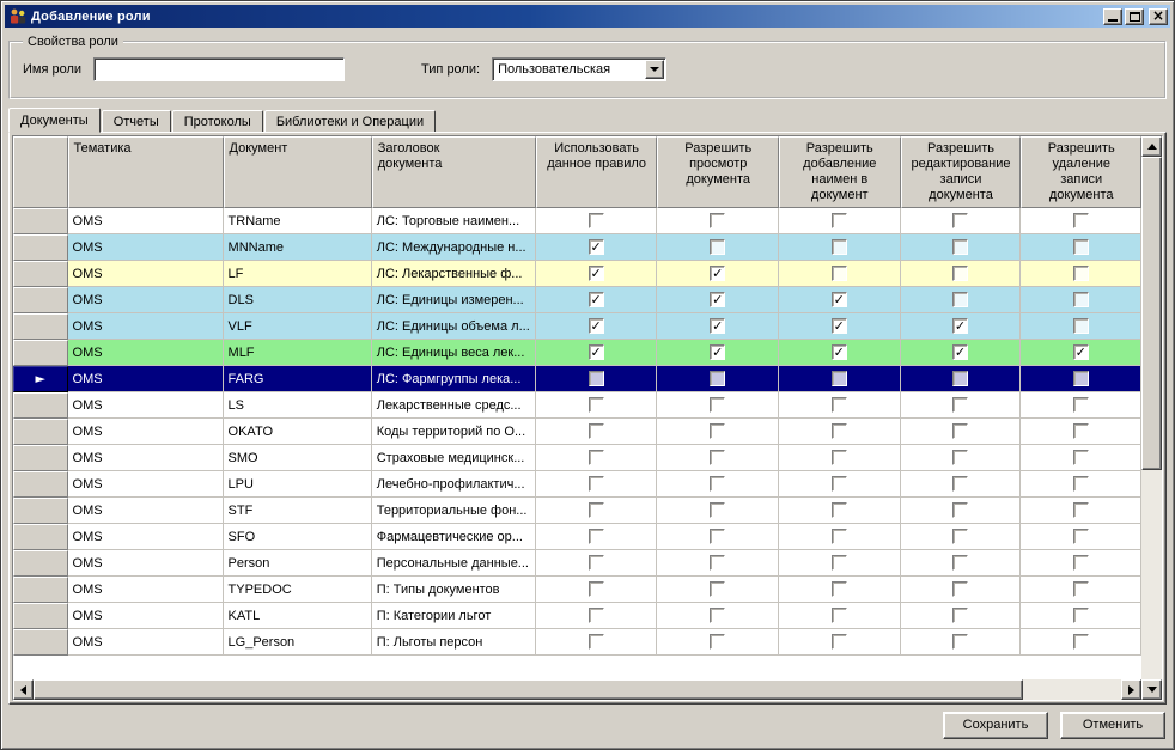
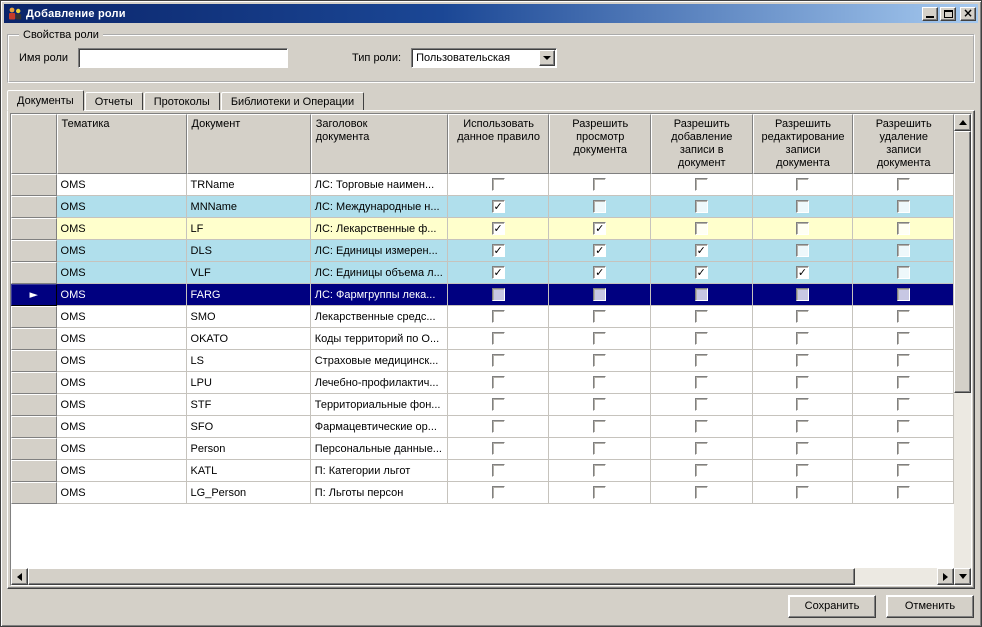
  Добавление роли
  ×
  Свойства роли
  Имя роли
  Тип роли:
  Пользовательская
  Документы
  Отчеты
  Протоколы
  Библиотеки и Операции
- 	Тематика	Документ	Заголовок документа	Использовать данное правило	Разрешить просмотр документа	Разрешить добавление наимен в документ	Разрешить редактирование записи документа	Разрешить удаление записи документа
+ 	Тематика	Документ	Заголовок документа	Использовать данное правило	Разрешить просмотр документа	Разрешить добавление записи в документ	Разрешить редактирование записи документа	Разрешить удаление записи документа
  	OMS	TRName	ЛС: Торговые наимен...
  	OMS	MNName	ЛС: Международные н...	✓
  	OMS	LF	ЛС: Лекарственные ф...	✓	✓
  	OMS	DLS	ЛС: Единицы измерен...	✓	✓	✓
  	OMS	VLF	ЛС: Единицы объема л...	✓	✓	✓	✓
- 	OMS	MLF	ЛС: Единицы веса лек...	✓	✓	✓	✓	✓
  ►	OMS	FARG	ЛС: Фармгруппы лека...
- 	OMS	LS	Лекарственные средс...
+ 	OMS	SMO	Лекарственные средс...
  	OMS	OKATO	Коды территорий по О...
- 	OMS	SMO	Страховые медицинск...
+ 	OMS	LS	Страховые медицинск...
  	OMS	LPU	Лечебно-профилактич...
  	OMS	STF	Территориальные фон...
  	OMS	SFO	Фармацевтические ор...
  	OMS	Person	Персональные данные...
- 	OMS	TYPEDOC	П: Типы документов
  	OMS	KATL	П: Категории льгот
  	OMS	LG_Person	П: Льготы персон
  Сохранить
  Отменить
